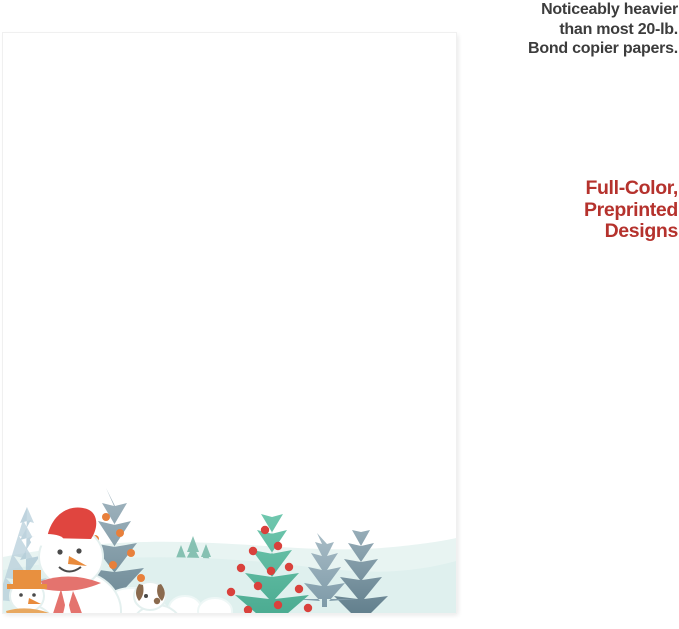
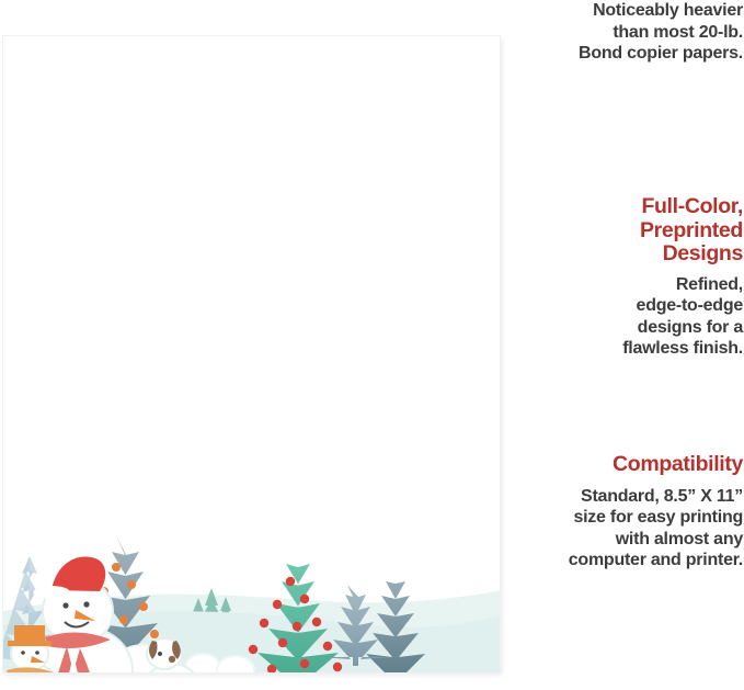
  Noticeably heavier
  than most 20-lb.
  Bond copier papers.
  Full-Color,
  Preprinted
  Designs
+ Refined,
+ edge-to-edge
+ designs for a
+ flawless finish.
+ Compatibility
+ Standard, 8.5” X 11”
+ size for easy printing
+ with almost any
+ computer and printer.
